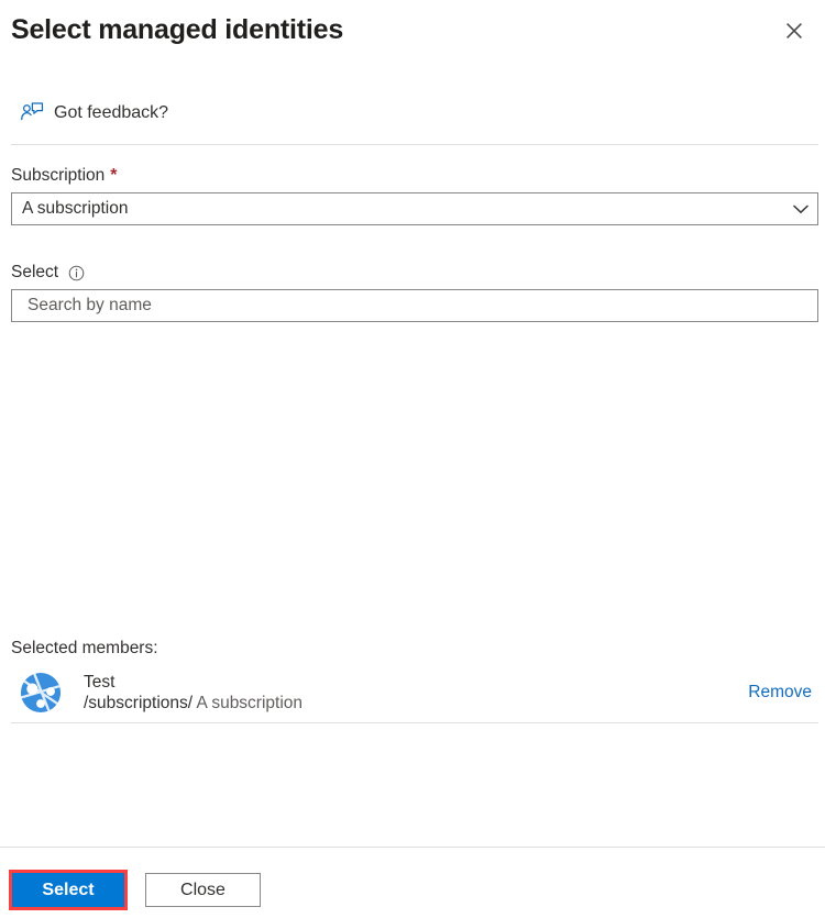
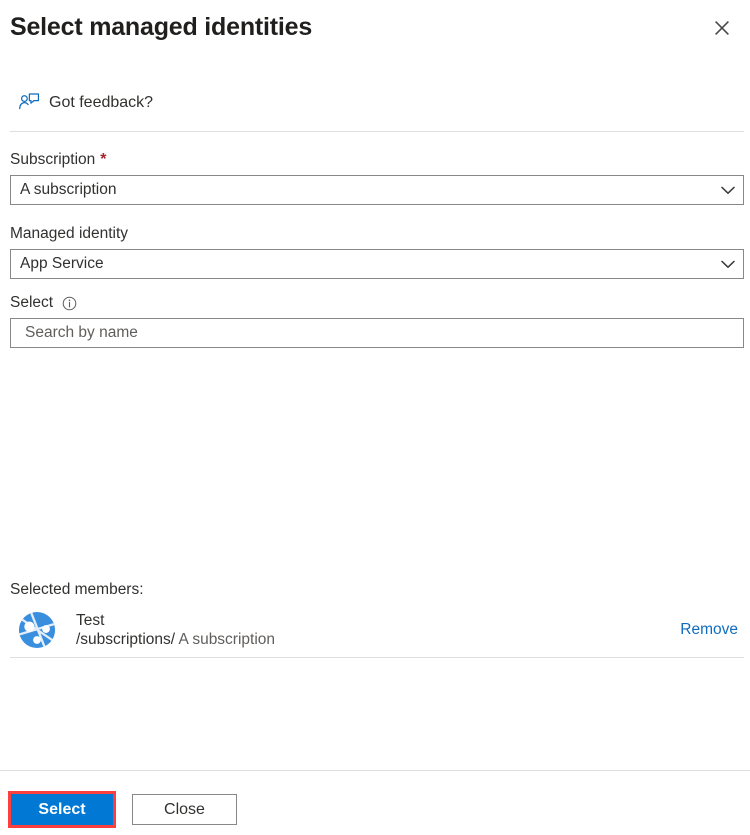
  Select managed identities
  Got feedback?
  Subscription
  *
  A subscription
+ Managed identity
+ App Service
  Select
  Search by name
  Selected members:
  Test
  /subscriptions/ A subscription
  Remove
  Select
  Close
